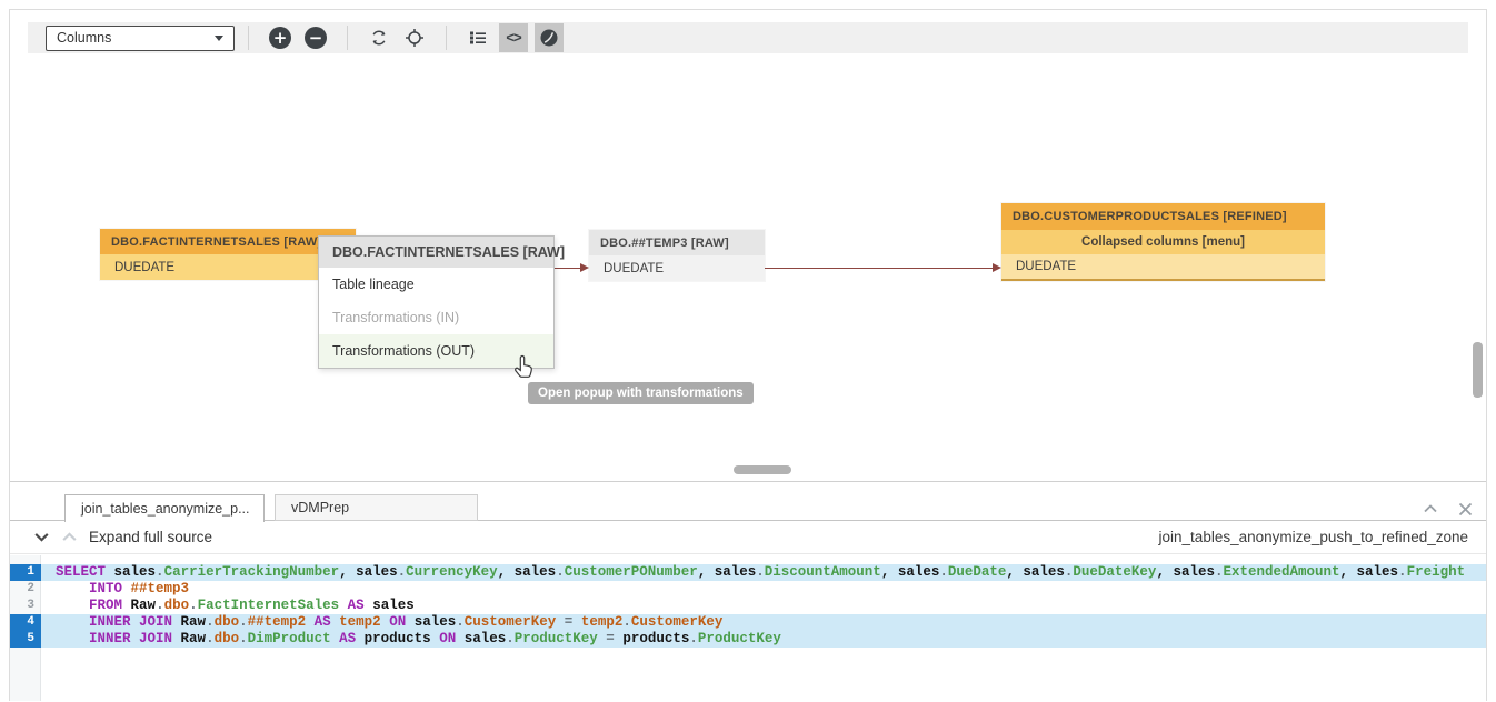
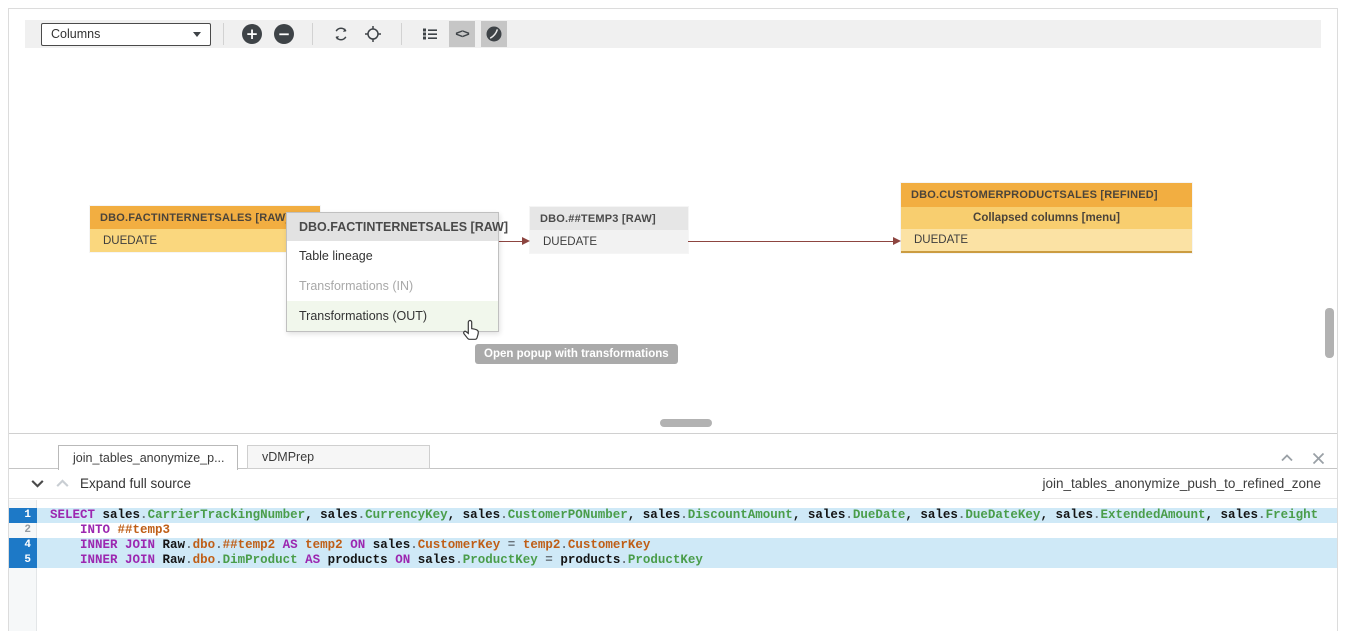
  Columns
  +
  −
  <>
  DBO.FACTINTERNETSALES [RAW
  DUEDATE
  DBO.##TEMP3 [RAW]
  DUEDATE
  DBO.CUSTOMERPRODUCTSALES [REFINED]
  Collapsed columns [menu]
  DUEDATE
  DBO.FACTINTERNETSALES [RAW]
  Table lineage
  Transformations (IN)
  Transformations (OUT)
  Open popup with transformations
  join_tables_anonymize_p...
  vDMPrep
  Expand full source
  join_tables_anonymize_push_to_refined_zone
  1
  SELECT sales.CarrierTrackingNumber, sales.CurrencyKey, sales.CustomerPONumber, sales.DiscountAmount, sales.DueDate, sales.DueDateKey, sales.ExtendedAmount, sales.Freight
  2
  INTO ##temp3
- 3
- FROM Raw.dbo.FactInternetSales AS sales
  4
  INNER JOIN Raw.dbo.##temp2 AS temp2 ON sales.CustomerKey = temp2.CustomerKey
  5
  INNER JOIN Raw.dbo.DimProduct AS products ON sales.ProductKey = products.ProductKey
